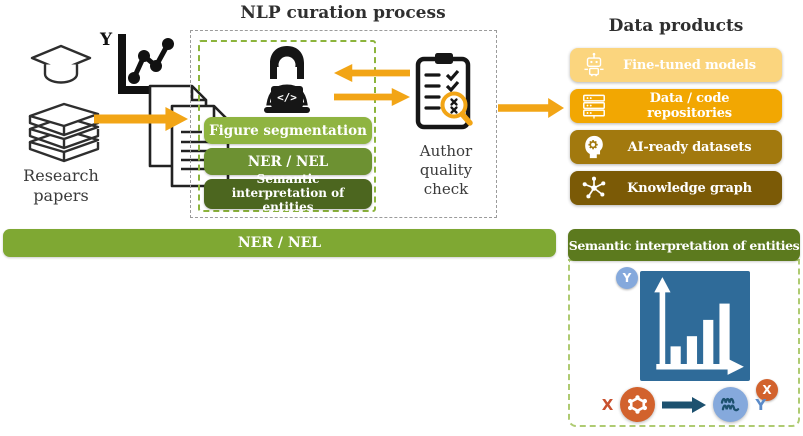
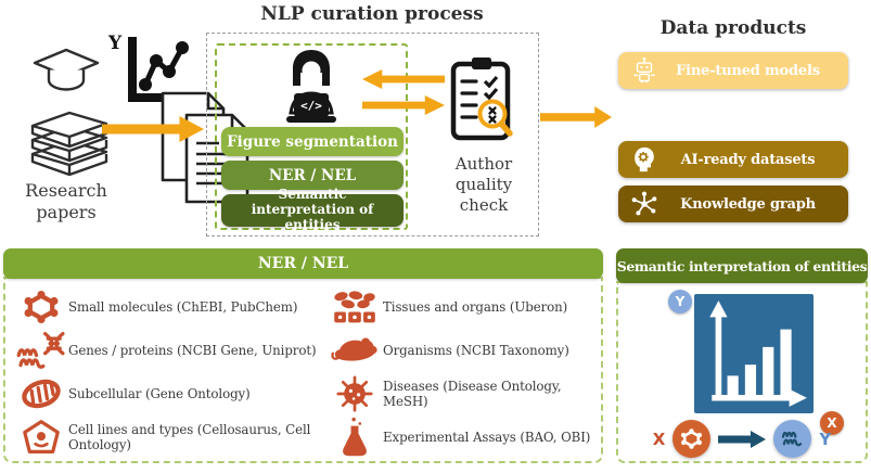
  NLP curation process
  Data products
  Y
  Research papers
  </>
  Figure segmentation
  NER / NEL
  Semantic interpretation of entities
  Author quality check
  Fine-tuned models
- Data / code repositories
  AI-ready datasets
  Knowledge graph
  NER / NEL
+ Small molecules (ChEBI, PubChem)
+ Tissues and organs (Uberon)
+ Genes / proteins (NCBI Gene, Uniprot)
+ Organisms (NCBI Taxonomy)
+ Subcellular (Gene Ontology)
+ Diseases (Disease Ontology, MeSH)
+ Cell lines and types (Cellosaurus, Cell Ontology)
+ Experimental Assays (BAO, OBI)
  Semantic interpretation of entities
  Y
  X
  X
  Y
